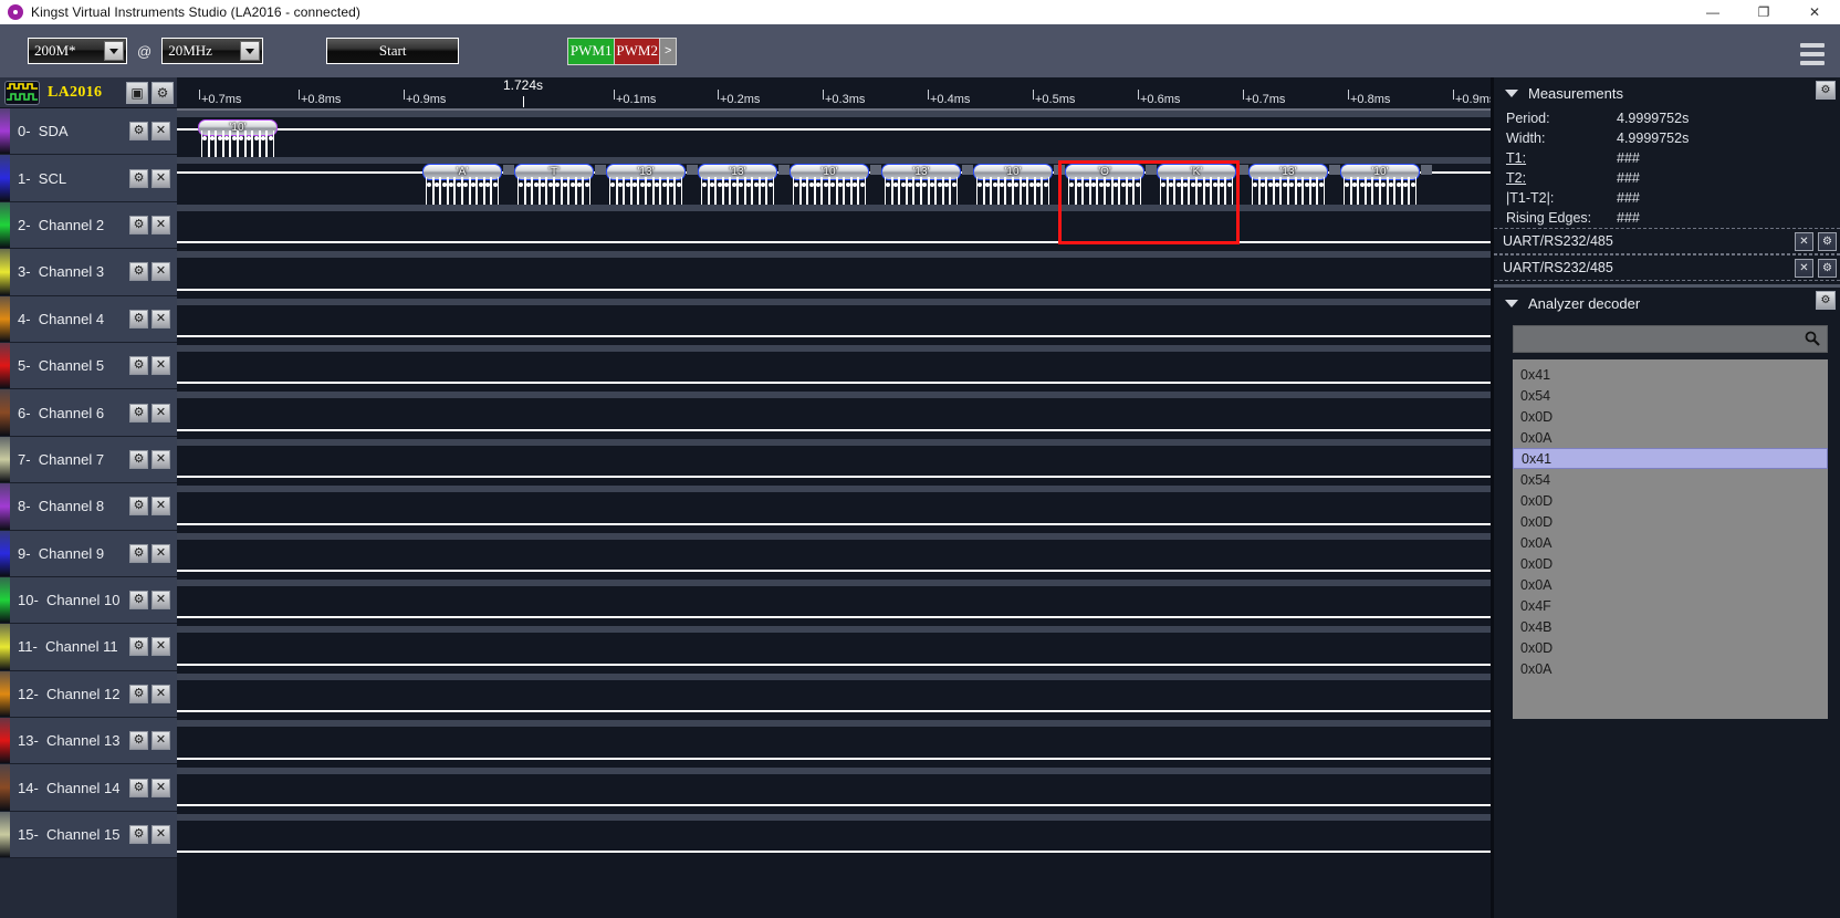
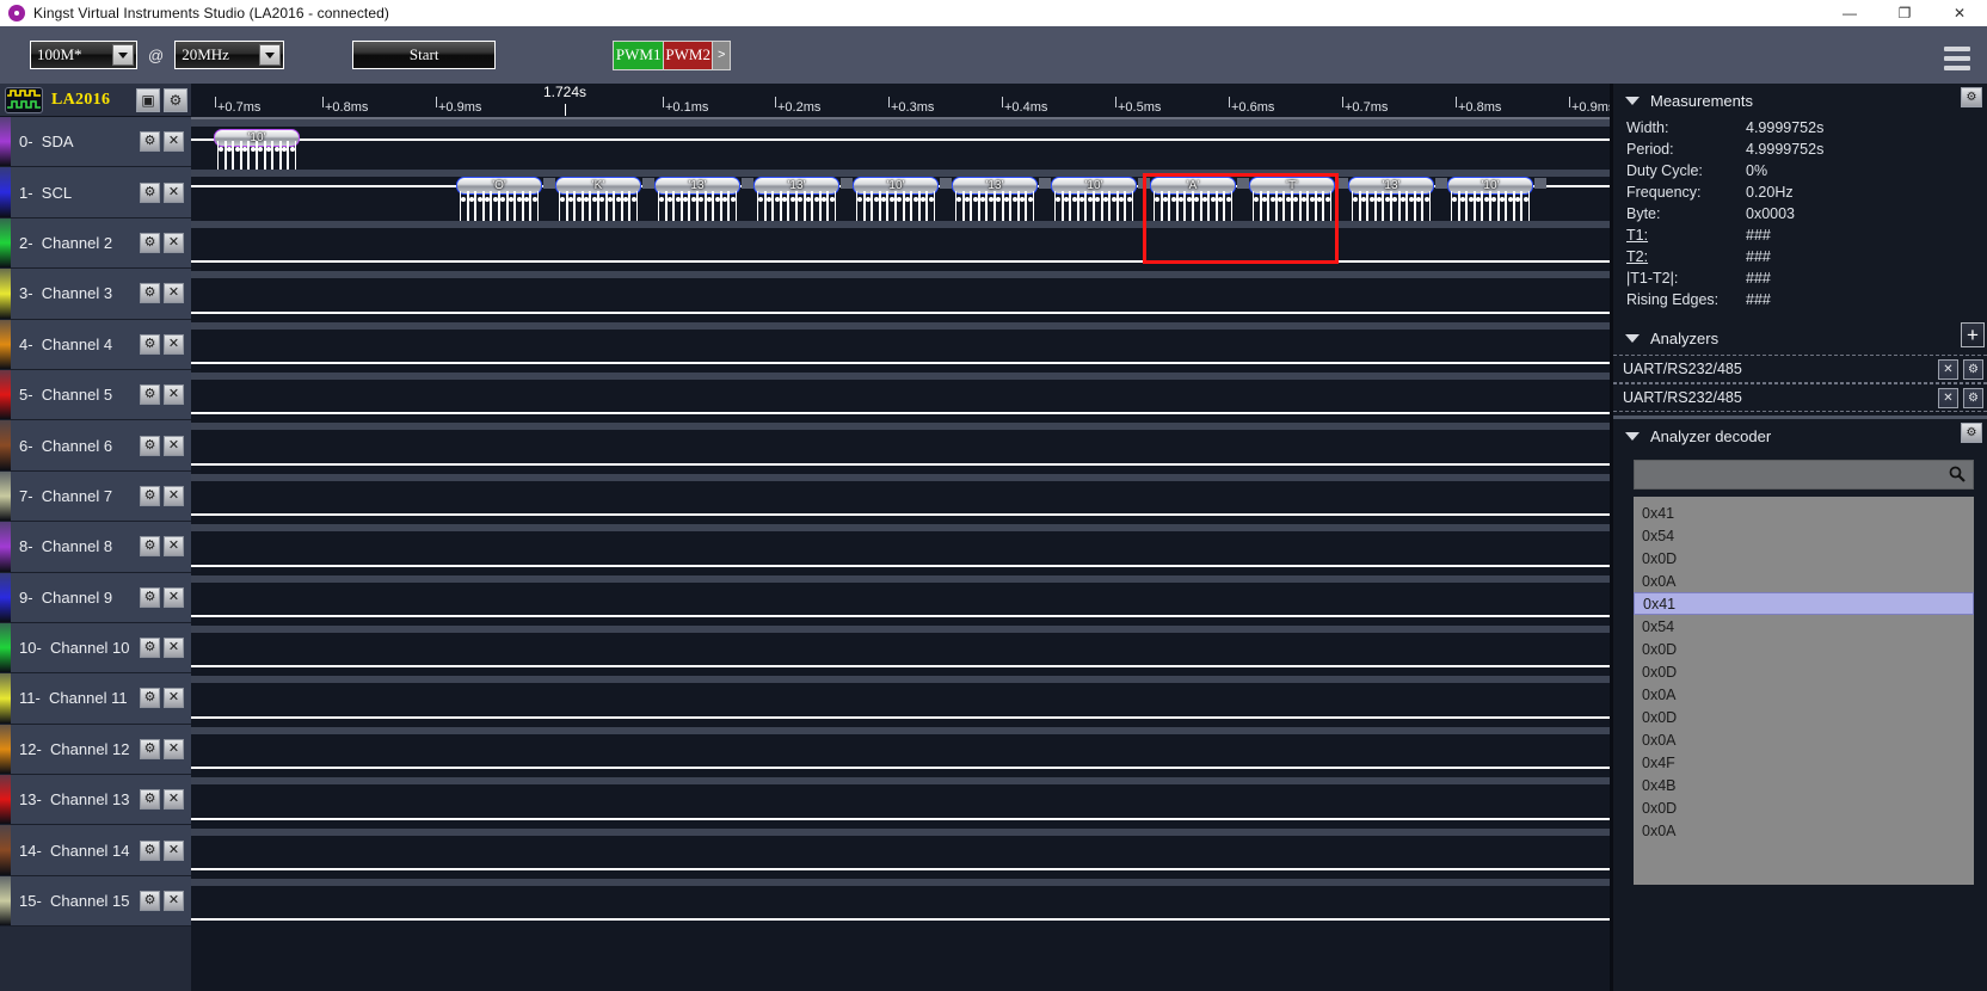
  Kingst Virtual Instruments Studio (LA2016 - connected)
  —
  ❐
  ✕
- 200M*
+ 100M*
  @
  20MHz
  Start
  PWM1
  PWM2
  >
  LA2016
  ▣
  ⚙
  0- SDA
  ⚙
  ✕
  1- SCL
  ⚙
  ✕
  2- Channel 2
  ⚙
  ✕
  3- Channel 3
  ⚙
  ✕
  4- Channel 4
  ⚙
  ✕
  5- Channel 5
  ⚙
  ✕
  6- Channel 6
  ⚙
  ✕
  7- Channel 7
  ⚙
  ✕
  8- Channel 8
  ⚙
  ✕
  9- Channel 9
  ⚙
  ✕
  10- Channel 10
  ⚙
  ✕
  11- Channel 11
  ⚙
  ✕
  12- Channel 12
  ⚙
  ✕
  13- Channel 13
  ⚙
  ✕
  14- Channel 14
  ⚙
  ✕
  15- Channel 15
  ⚙
  ✕
  +0.7ms
  +0.8ms
  +0.9ms
  +0.1ms
  +0.2ms
  +0.3ms
  +0.4ms
  +0.5ms
  +0.6ms
  +0.7ms
  +0.8ms
  +0.9m
  1.724s
  '10'
- 'A'
+ 'O'
- 'T'
+ 'K'
  '13'
  '13'
  '10'
  '13'
  '10'
- 'O'
+ 'A'
- 'K'
+ 'T'
  '13'
  '10'
  Measurements
  ⚙
- Period:
+ Width:
  4.9999752s
- Width:
+ Period:
  4.9999752s
+ Duty Cycle:
+ 0%
+ Frequency:
+ 0.20Hz
+ Byte:
+ 0x0003
  T1:
  ###
  T2:
  ###
  |T1-T2|:
  ###
  Rising Edges:
  ###
+ Analyzers
+ +
  UART/RS232/485
  ✕
  ⚙
  UART/RS232/485
  ✕
  ⚙
  Analyzer decoder
  ⚙
  0x41
  0x54
  0x0D
  0x0A
  0x41
  0x54
  0x0D
  0x0D
  0x0A
  0x0D
  0x0A
  0x4F
  0x4B
  0x0D
  0x0A
